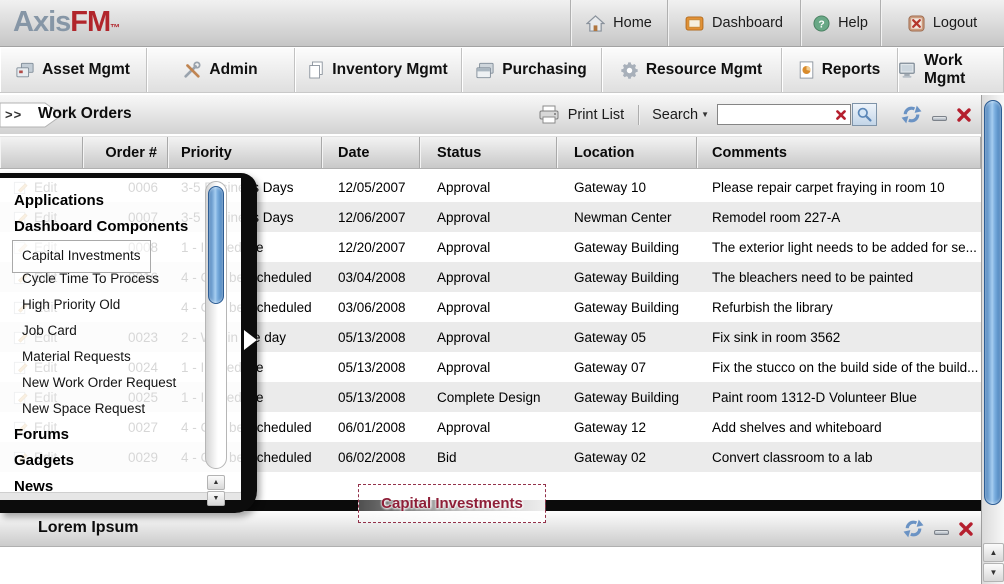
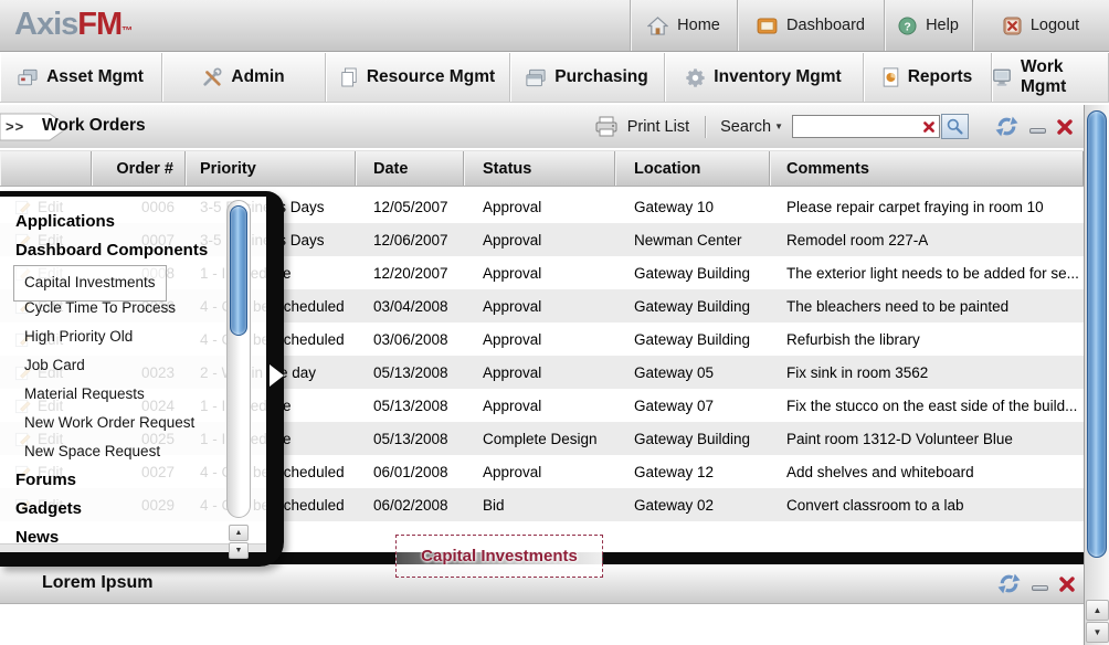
  AxisFM™
  Home
  Dashboard
  ?
  Help
  Logout
  Asset Mgmt
  Admin
- Inventory Mgmt
+ Resource Mgmt
  Purchasing
- Resource Mgmt
+ Inventory Mgmt
  Reports
  Work Mgmt
  >>
  Work Orders
  Print List
  Search
  ▼
  Order #
  Priority
  Date
  Status
  Location
  Comments
  Edit
  0006
  3-5iness Days
  12/05/2007
  Approval
  Gateway 10
  Please repair carpet fraying in room 10
  Edit
  0007
  3-5iness Days
  12/06/2007
  Approval
  Newman Center
  Remodel room 227-A
  Edit
  0008
  1 - Iediate
  12/20/2007
  Approval
  Gateway Building
  The exterior light needs to be added for se...
  Edit
  0016
  4 - be Scheduled
  03/04/2008
  Approval
  Gateway Building
  The bleachers need to be painted
  Edit
  4 - be Scheduled
  03/06/2008
  Approval
  Gateway Building
  Refurbish the library
  Edit
  0023
  2 -in the day
  05/13/2008
  Approval
  Gateway 05
  Fix sink in room 3562
  Edit
  0024
  1 - Iediate
  05/13/2008
  Approval
  Gateway 07
- Fix the stucco on the build side of the build...
+ Fix the stucco on the east side of the build...
  Edit
  0025
  1 - Iediate
  05/13/2008
  Complete Design
  Gateway Building
  Paint room 1312-D Volunteer Blue
  Edit
  0027
  4 - be Scheduled
  06/01/2008
  Approval
  Gateway 12
  Add shelves and whiteboard
  Edit
  0029
  4 - be Scheduled
  06/02/2008
  Bid
  Gateway 02
  Convert classroom to a lab
  Capital Investments
  Lorem Ipsum
  Applications
  Dashboard Components
  Capital Investments
  Cycle Time To Process
  High Priority Old
  Job Card
  Material Requests
  New Work Order Request
  New Space Request
  Forums
  Gadgets
  News
  ▲
  ▼
